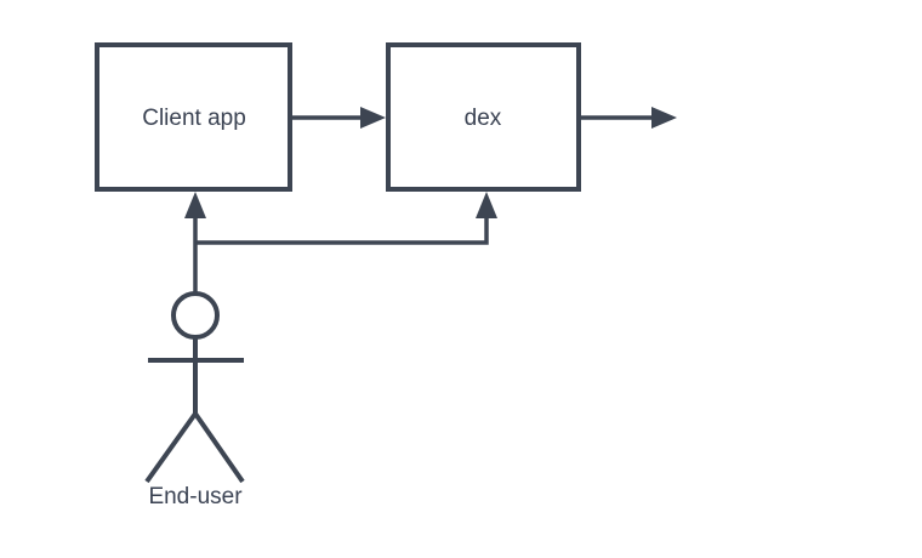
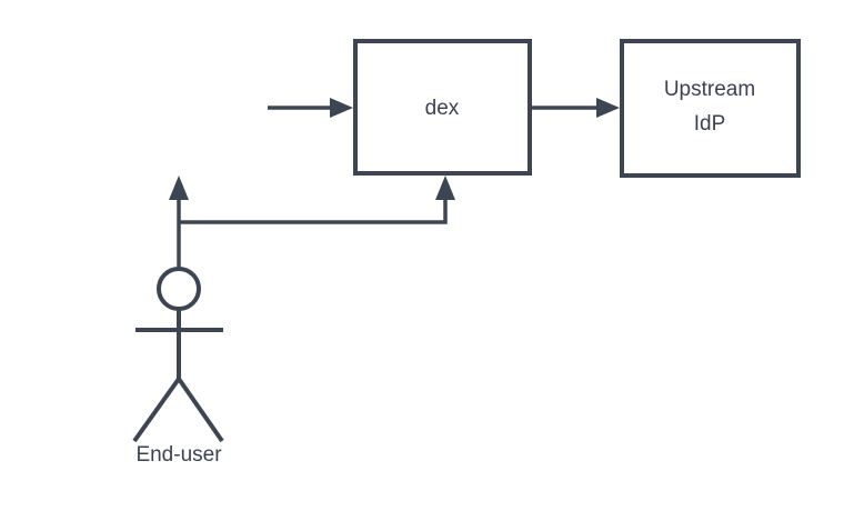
- Client app
  dex
+ Upstream
+ IdP
  End-user
